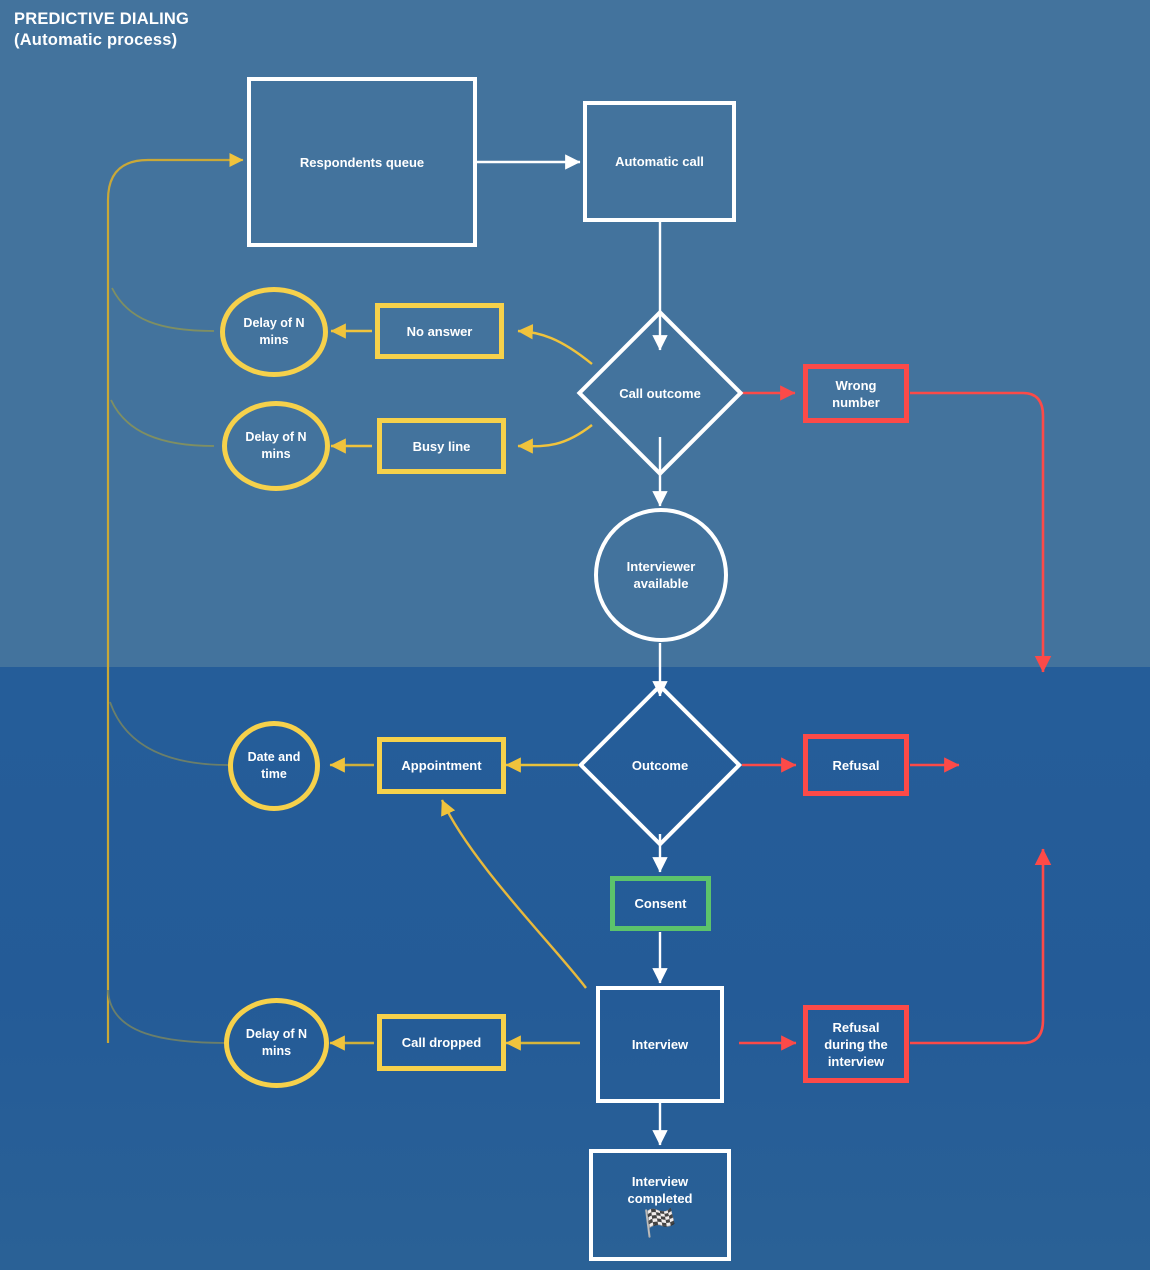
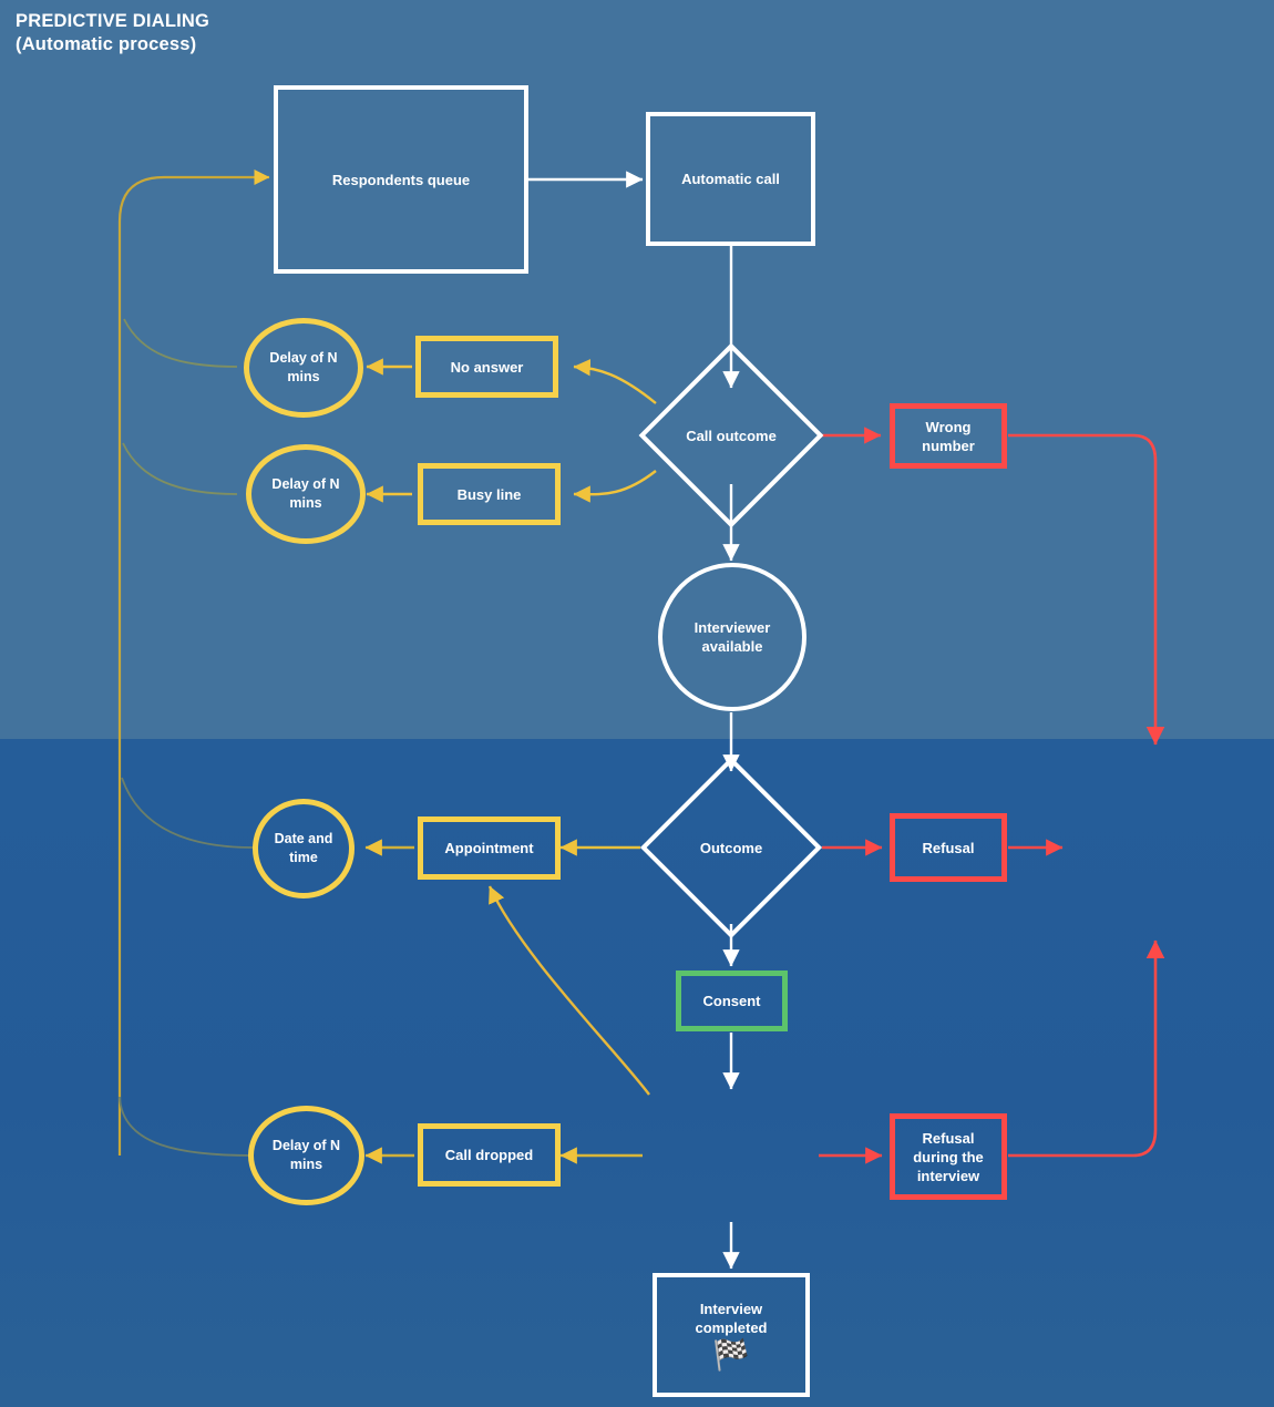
  PREDICTIVE DIALING
  (Automatic process)
  Respondents queue
  Automatic call
  Call outcome
  No answer
  Busy line
  Delay of N mins
  Delay of N mins
  Wrong number
  Interviewer available
  Outcome
  Appointment
  Date and time
  Refusal
  Consent
- Interview
  Call dropped
  Delay of N mins
  Refusal during the interview
  Interview completed
  🏁
